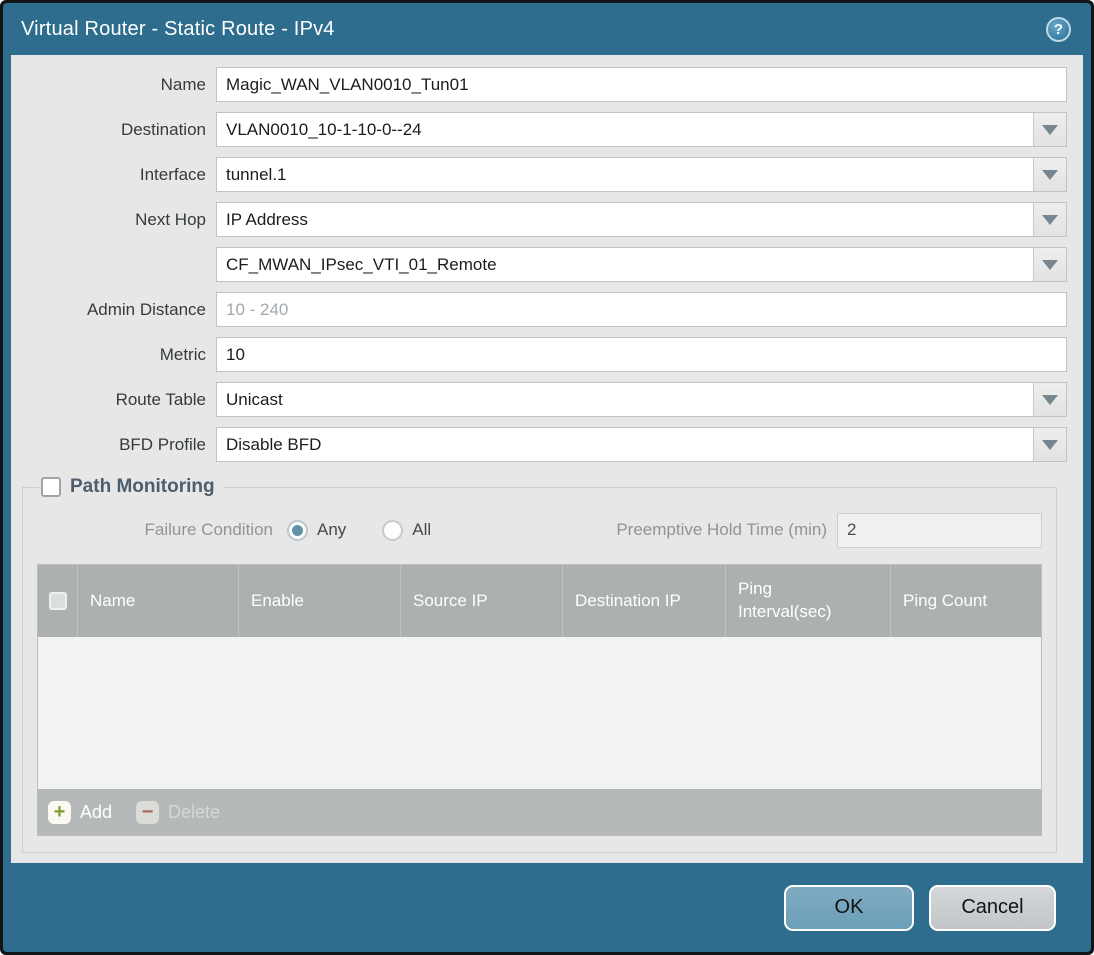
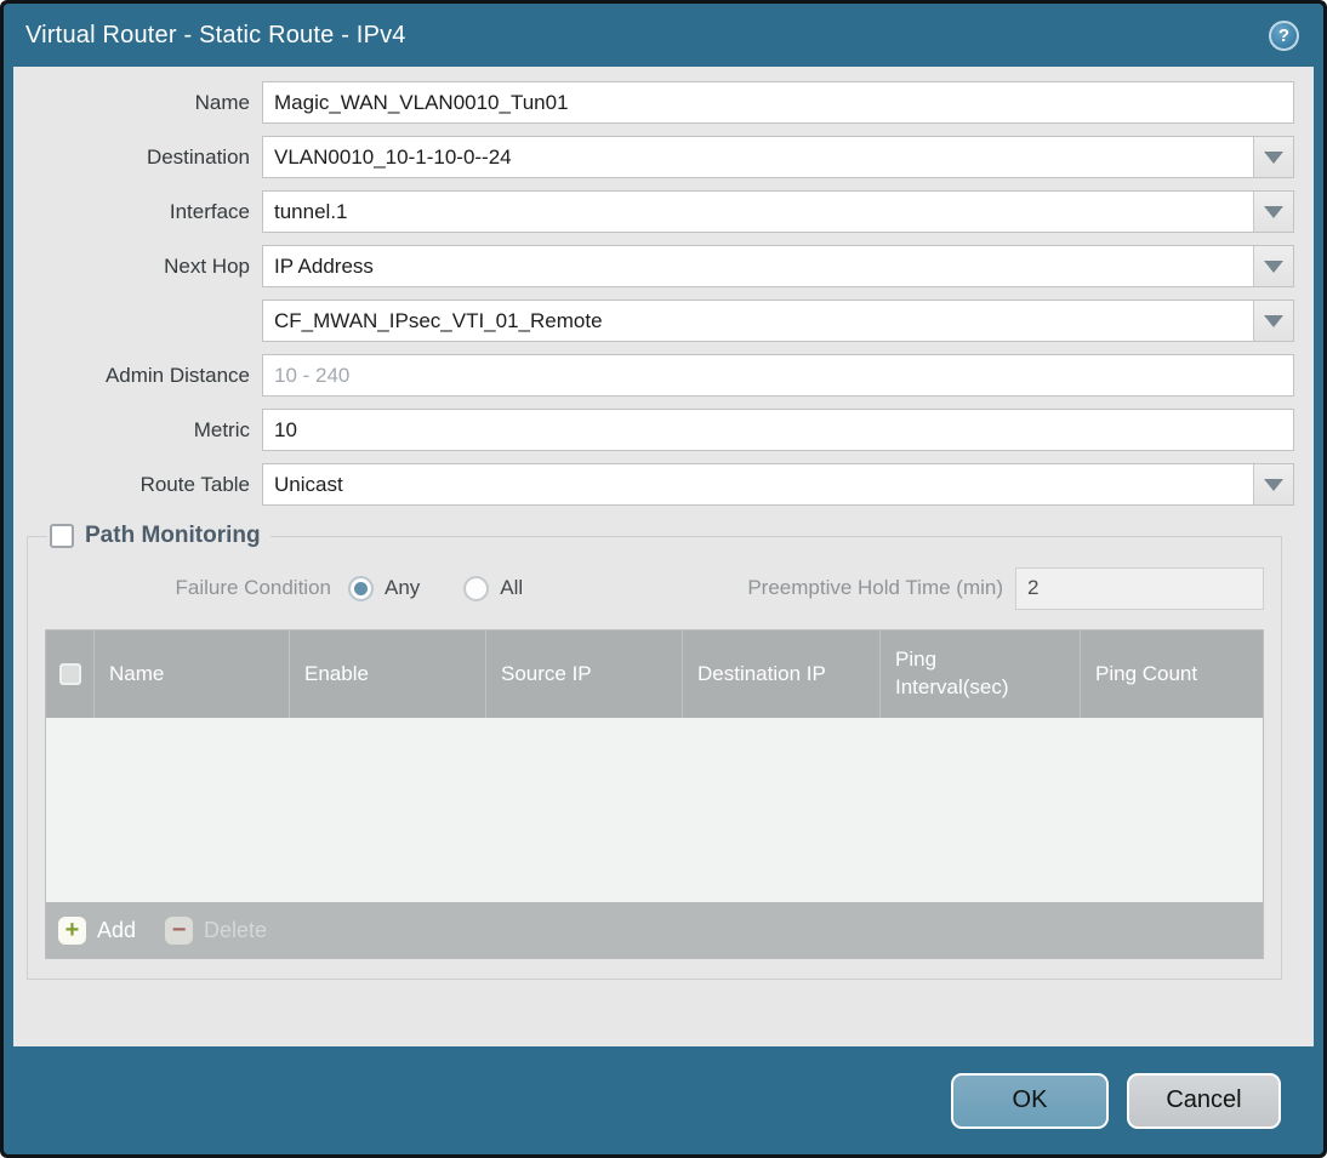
  Virtual Router - Static Route - IPv4
  ?
  Name
  Magic_WAN_VLAN0010_Tun01
  Destination
  VLAN0010_10-1-10-0--24
  Interface
  tunnel.1
  Next Hop
  IP Address
  CF_MWAN_IPsec_VTI_01_Remote
  Admin Distance
  10 - 240
  Metric
  10
  Route Table
  Unicast
- BFD Profile
- Disable BFD
  Path Monitoring
  Failure Condition
  Any
  All
  Preemptive Hold Time (min)
  2
  Name
  Enable
  Source IP
  Destination IP
  Ping Interval(sec)
  Ping Count
  +
  Add
  −
  Delete
  OK
  Cancel
